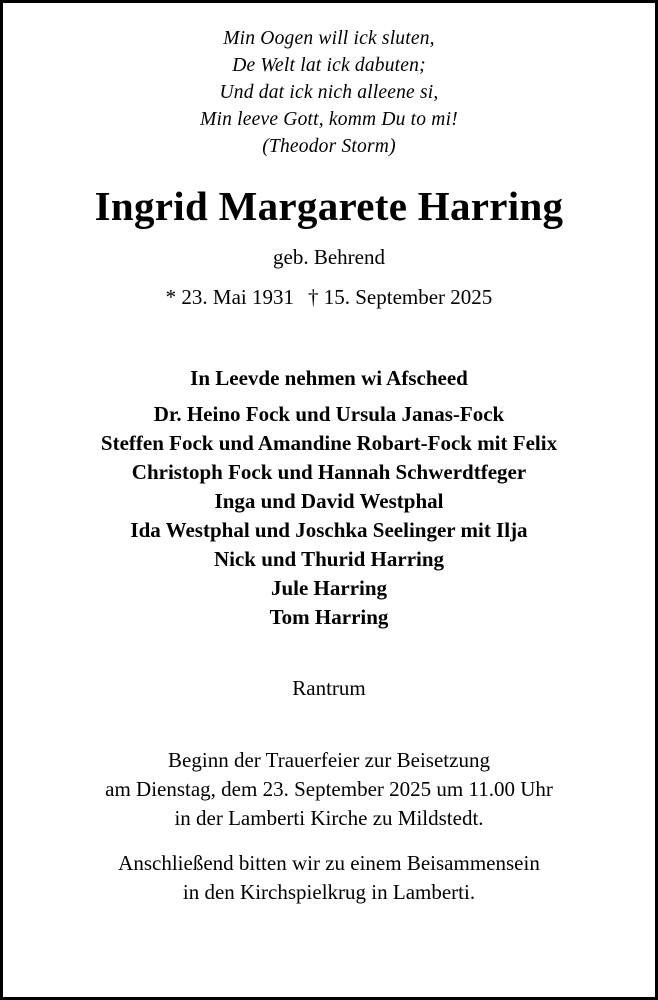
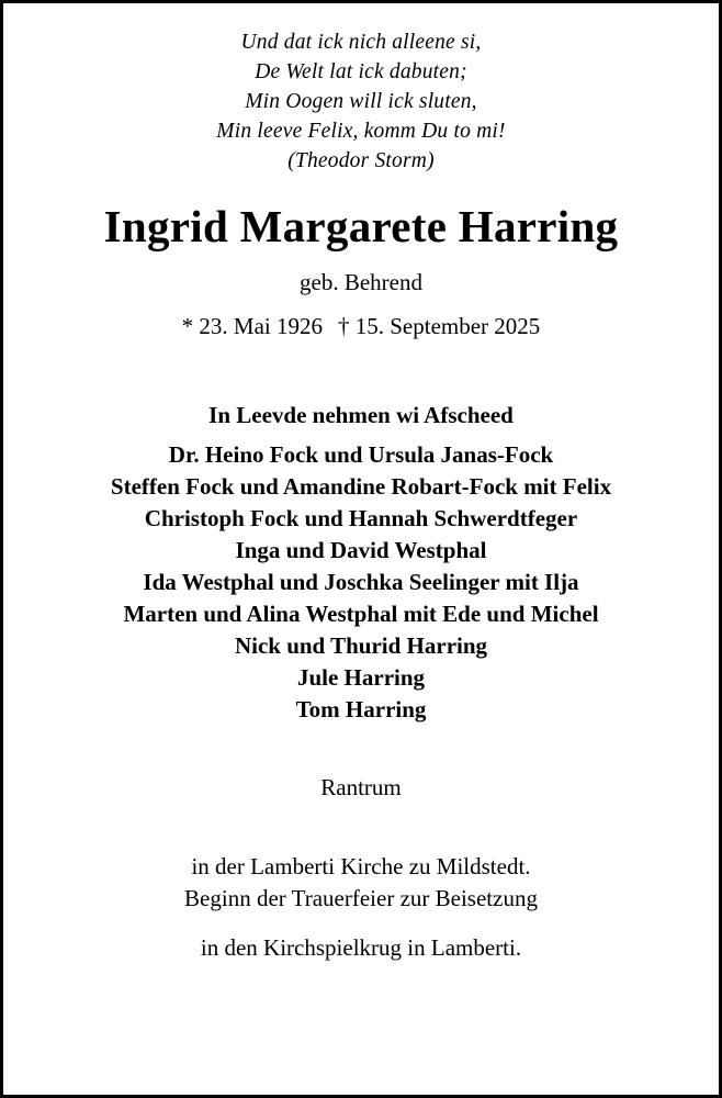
- Min Oogen will ick sluten,
+ Und dat ick nich alleene si,
  De Welt lat ick dabuten;
- Und dat ick nich alleene si,
+ Min Oogen will ick sluten,
- Min leeve Gott, komm Du to mi!
+ Min leeve Felix, komm Du to mi!
  (Theodor Storm)
  Ingrid Margarete Harring
  geb. Behrend
- * 23. Mai 1931 † 15. September 2025
+ * 23. Mai 1926 † 15. September 2025
  In Leevde nehmen wi Afscheed
  Dr. Heino Fock und Ursula Janas-Fock
  Steffen Fock und Amandine Robart-Fock mit Felix
  Christoph Fock und Hannah Schwerdtfeger
  Inga und David Westphal
  Ida Westphal und Joschka Seelinger mit Ilja
+ Marten und Alina Westphal mit Ede und Michel
  Nick und Thurid Harring
  Jule Harring
  Tom Harring
  Rantrum
- Beginn der Trauerfeier zur Beisetzung
+ in der Lamberti Kirche zu Mildstedt.
- am Dienstag, dem 23. September 2025 um 11.00 Uhr
- in der Lamberti Kirche zu Mildstedt.
+ Beginn der Trauerfeier zur Beisetzung
- Anschließend bitten wir zu einem Beisammensein
  in den Kirchspielkrug in Lamberti.
